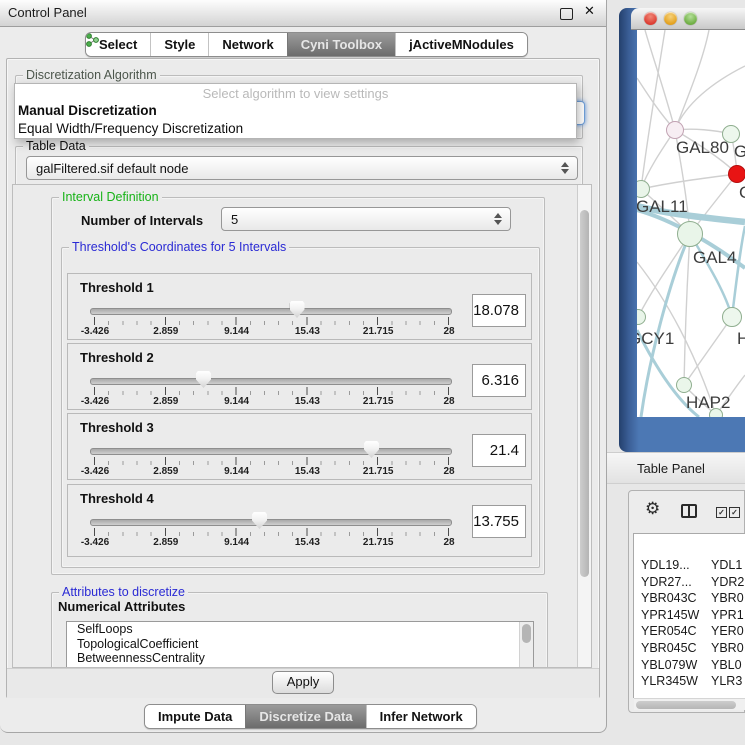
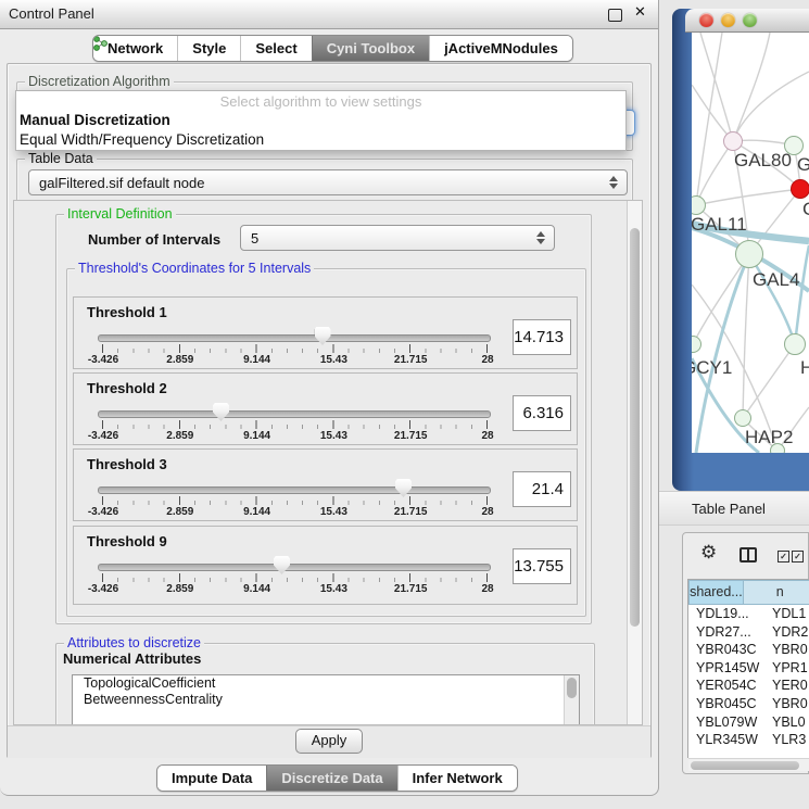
  Control Panel
  ✕
- Select
+ Network
  Style
- Network
+ Select
  Cyni Toolbox
  jActiveMNodules
  Discretization Algorithm
  Table Data
  galFiltered.sif default node
  Select algorithm to view settings
  Manual Discretization
  Equal Width/Frequency Discretization
  Interval Definition
  Number of Intervals
  5
  Threshold's Coordinates for 5 Intervals
  Threshold 1
  -3.426
  2.859
  9.144
  15.43
  21.715
  28
- 18.078
+ 14.713
  Threshold 2
  -3.426
  2.859
  9.144
  15.43
  21.715
  28
  6.316
  Threshold 3
  -3.426
  2.859
  9.144
  15.43
  21.715
  28
  21.4
- Threshold 4
+ Threshold 9
  -3.426
  2.859
  9.144
  15.43
  21.715
  28
  13.755
  Attributes to discretize
  Numerical Attributes
- SelfLoops
  TopologicalCoefficient
  BetweennessCentrality
  Apply
  Impute Data
  Discretize Data
  Infer Network
  GAL80
  GAL11
  GAL4
  CY1
  H
  HAP2
  Table Panel
  ⚙
  ✓
  ✓
+ shared...
+ n
  YDL19...
  YDL1
  YDR27...
  YDR2
  YBR043C
  YBR0
  YPR145W
  YPR1
  YER054C
  YER0
  YBR045C
  YBR0
  YBL079W
  YBL0
  YLR345W
  YLR3
